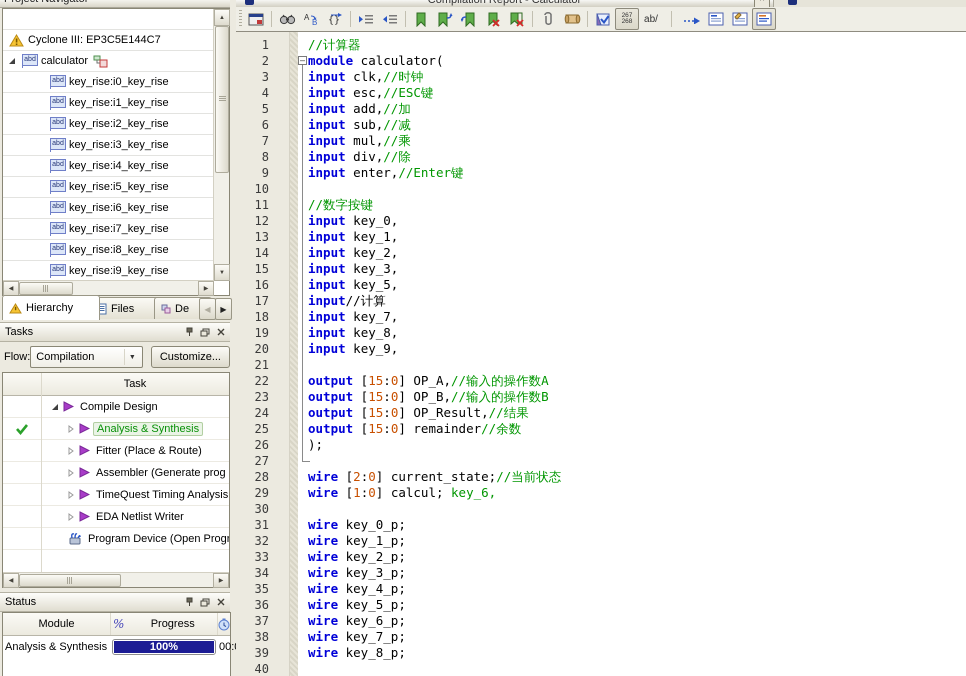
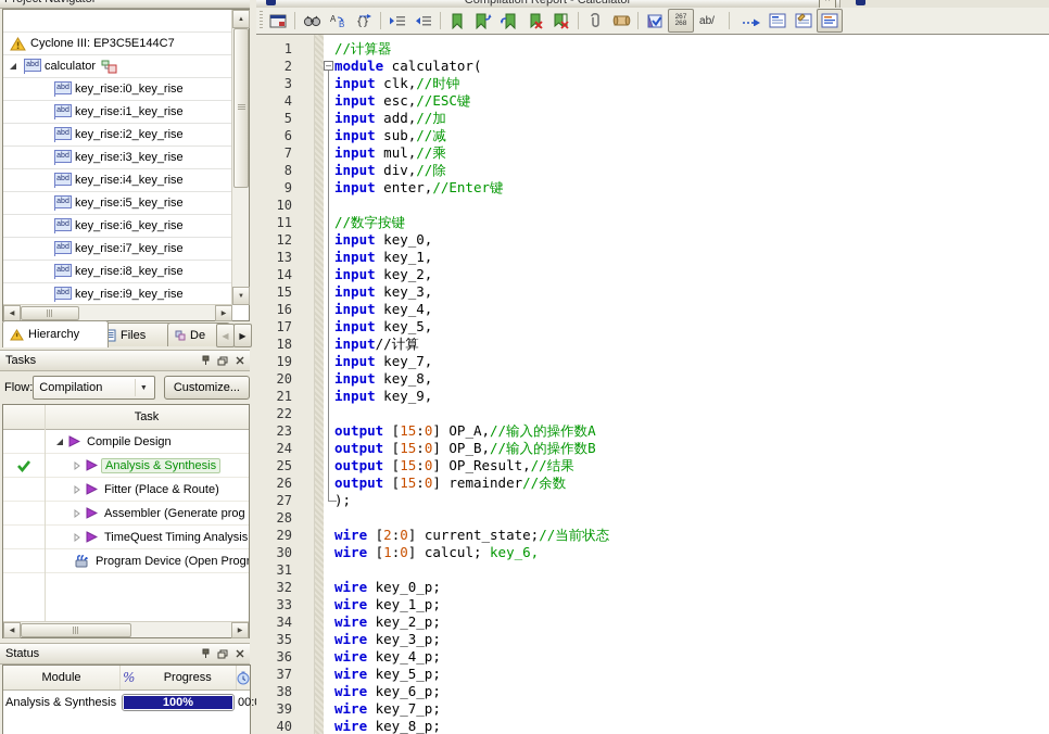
  Cyclone III: EP3C5E144C7
  calculator
  key_rise:i0_key_rise
  key_rise:i1_key_rise
  key_rise:i2_key_rise
  key_rise:i3_key_rise
  key_rise:i4_key_rise
  key_rise:i5_key_rise
  key_rise:i6_key_rise
  key_rise:i7_key_rise
  key_rise:i8_key_rise
  key_rise:i9_key_rise
  Hierarchy
  Files
  De
  ◀
  ▶
  Tasks
  Flow:
  Compilation
  Customize...
  Task
  Compile Design
  Analysis & Synthesis
  Fitter (Place & Route)
  Assembler (Generate prog
  TimeQuest Timing Analysis
- EDA Netlist Writer
  Program Device (Open Progr
  Status
  Module
  %
  Progress
  Analysis & Synthesis
  100%
  00:
  Compilation Report - Calculator
  A
  B
  {}
  ab/
  1
  2
  3
  4
  5
  6
  7
  8
  9
  10
  11
  12
  13
  14
  15
  16
  17
  18
  19
  20
  21
  22
  23
  24
  25
  26
  27
  28
  29
  30
  31
  32
  33
  34
  35
  36
  37
  38
  39
  40
  //计算器
  module calculator(
  input clk,//时钟
  input esc,//ESC键
  input add,//加
  input sub,//减
  input mul,//乘
  input div,//除
  input enter,//Enter键
  //数字按键
  input key_0,
  input key_1,
  input key_2,
  input key_3,
+ input key_4,
  input key_5,
  input//计算
  input key_7,
  input key_8,
  input key_9,
  output [15:0] OP_A,//输入的操作数A
  output [15:0] OP_B,//输入的操作数B
  output [15:0] OP_Result,//结果
  output [15:0] remainder//余数
  );
  wire [2:0] current_state;//当前状态
  wire [1:0] calcul; key_6,
  wire key_0_p;
  wire key_1_p;
  wire key_2_p;
  wire key_3_p;
  wire key_4_p;
  wire key_5_p;
  wire key_6_p;
  wire key_7_p;
  wire key_8_p;
  –
